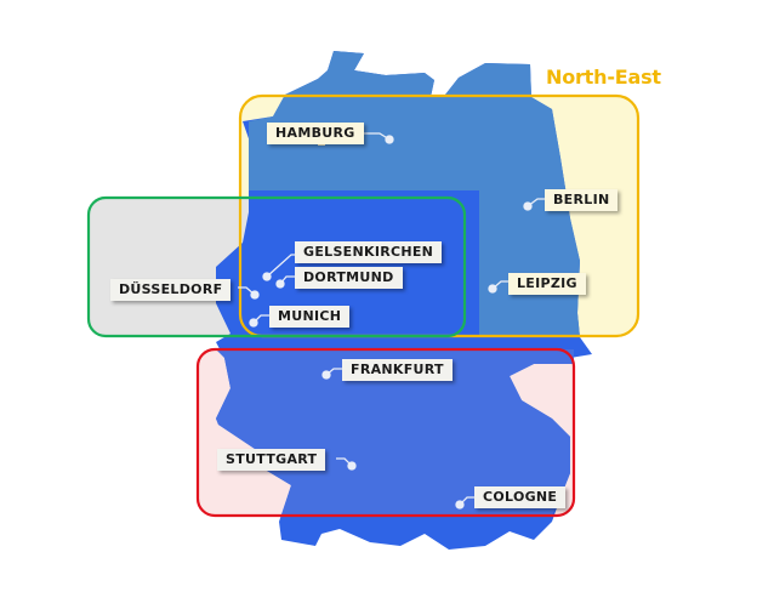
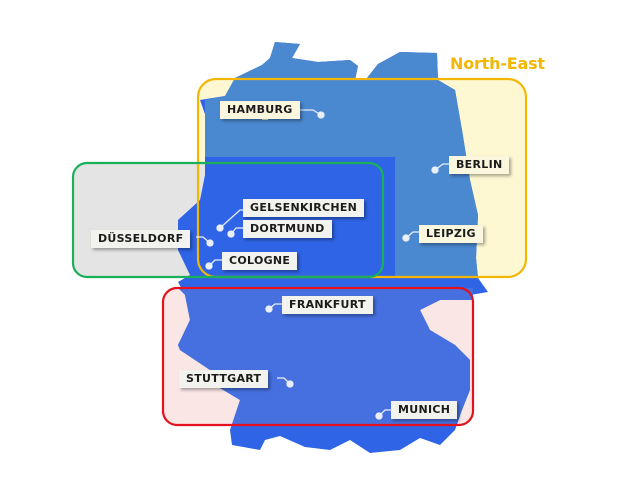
  North-East
  HAMBURG
  BERLIN
  LEIPZIG
  GELSENKIRCHEN
  DORTMUND
  DÜSSELDORF
- MUNICH
+ COLOGNE
  FRANKFURT
  STUTTGART
- COLOGNE
+ MUNICH
